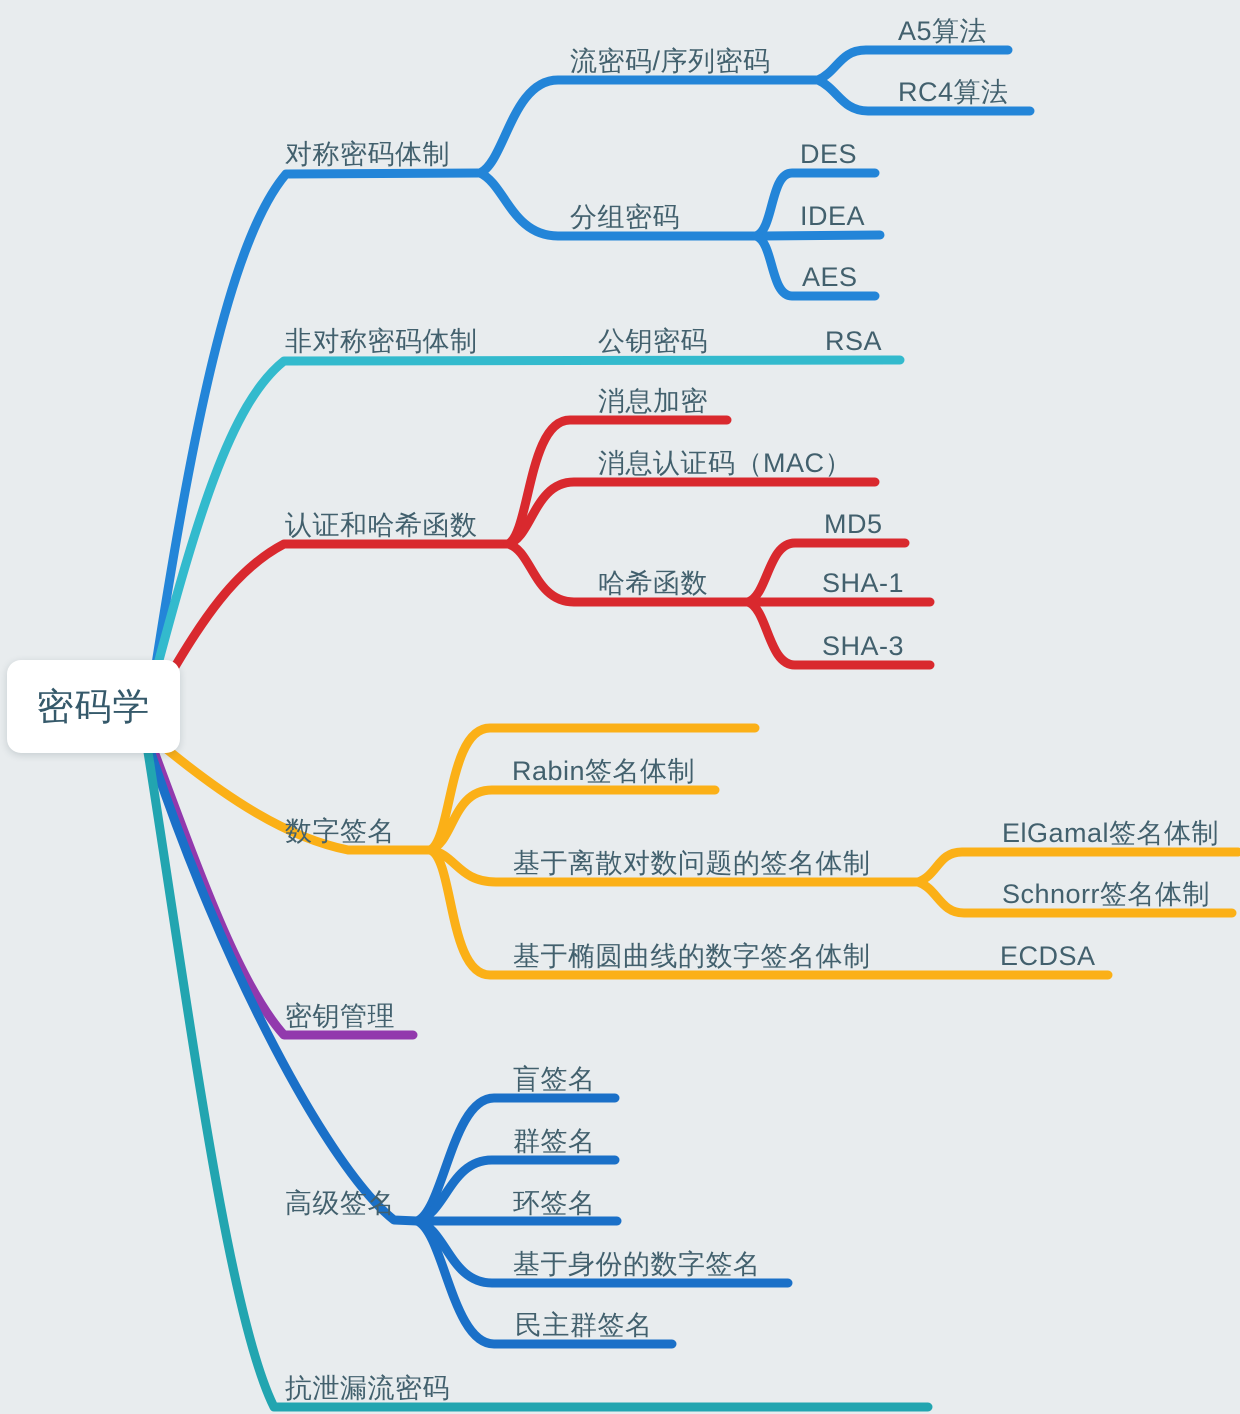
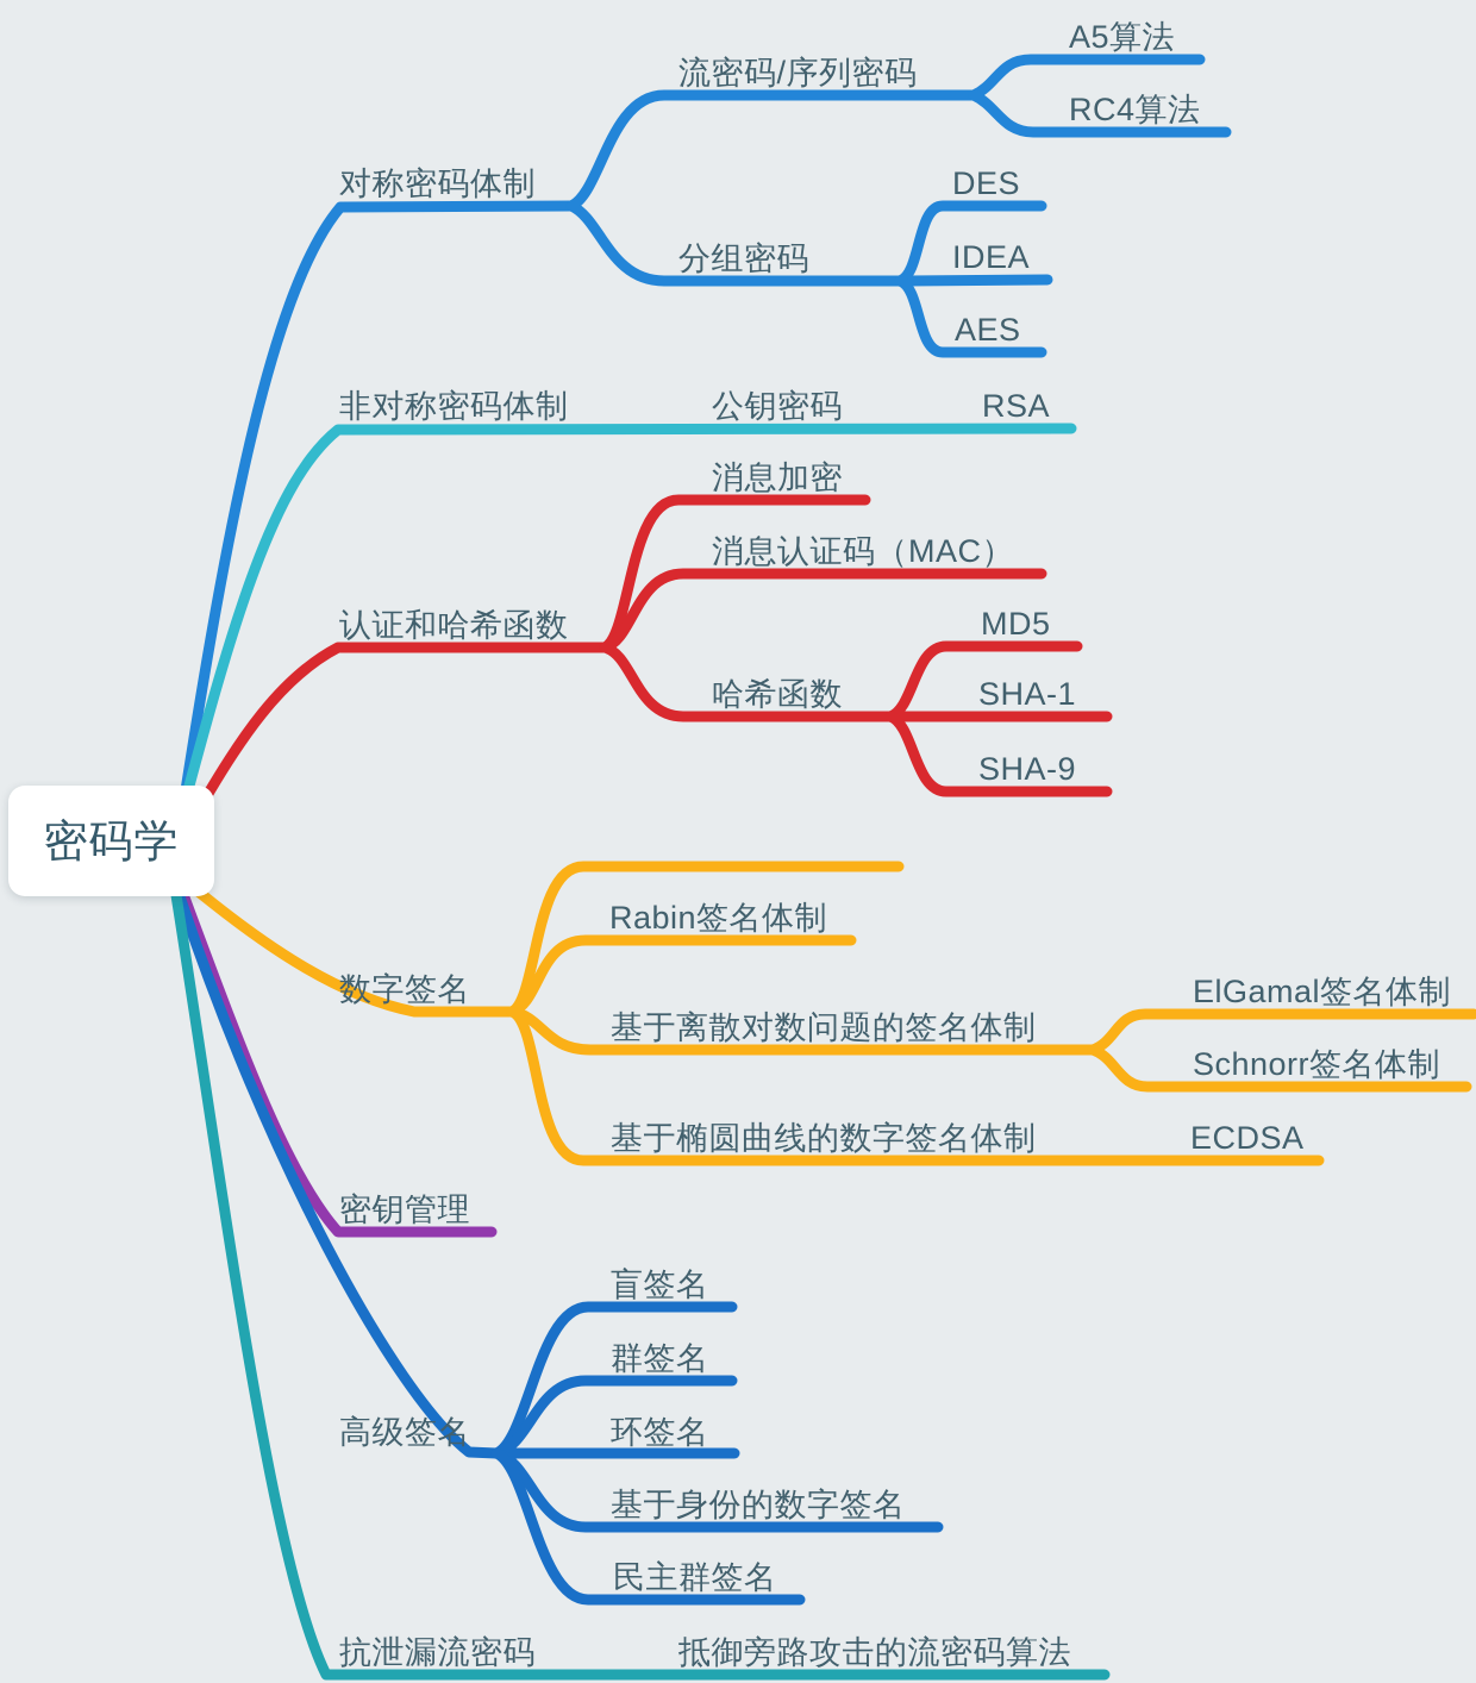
  对称密码体制
  流密码/序列密码
  A5算法
  RC4算法
  分组密码
  DES
  IDEA
  AES
  非对称密码体制
  公钥密码
  RSA
  认证和哈希函数
  消息加密
  消息认证码（MAC）
  哈希函数
  MD5
  SHA-1
- SHA-3
+ SHA-9
  数字签名
  Rabin签名体制
  基于离散对数问题的签名体制
  ElGamal签名体制
  Schnorr签名体制
  基于椭圆曲线的数字签名体制
  ECDSA
  密钥管理
  高级签名
  盲签名
  群签名
  环签名
  基于身份的数字签名
  民主群签名
  抗泄漏流密码
+ 抵御旁路攻击的流密码算法
  密码学
